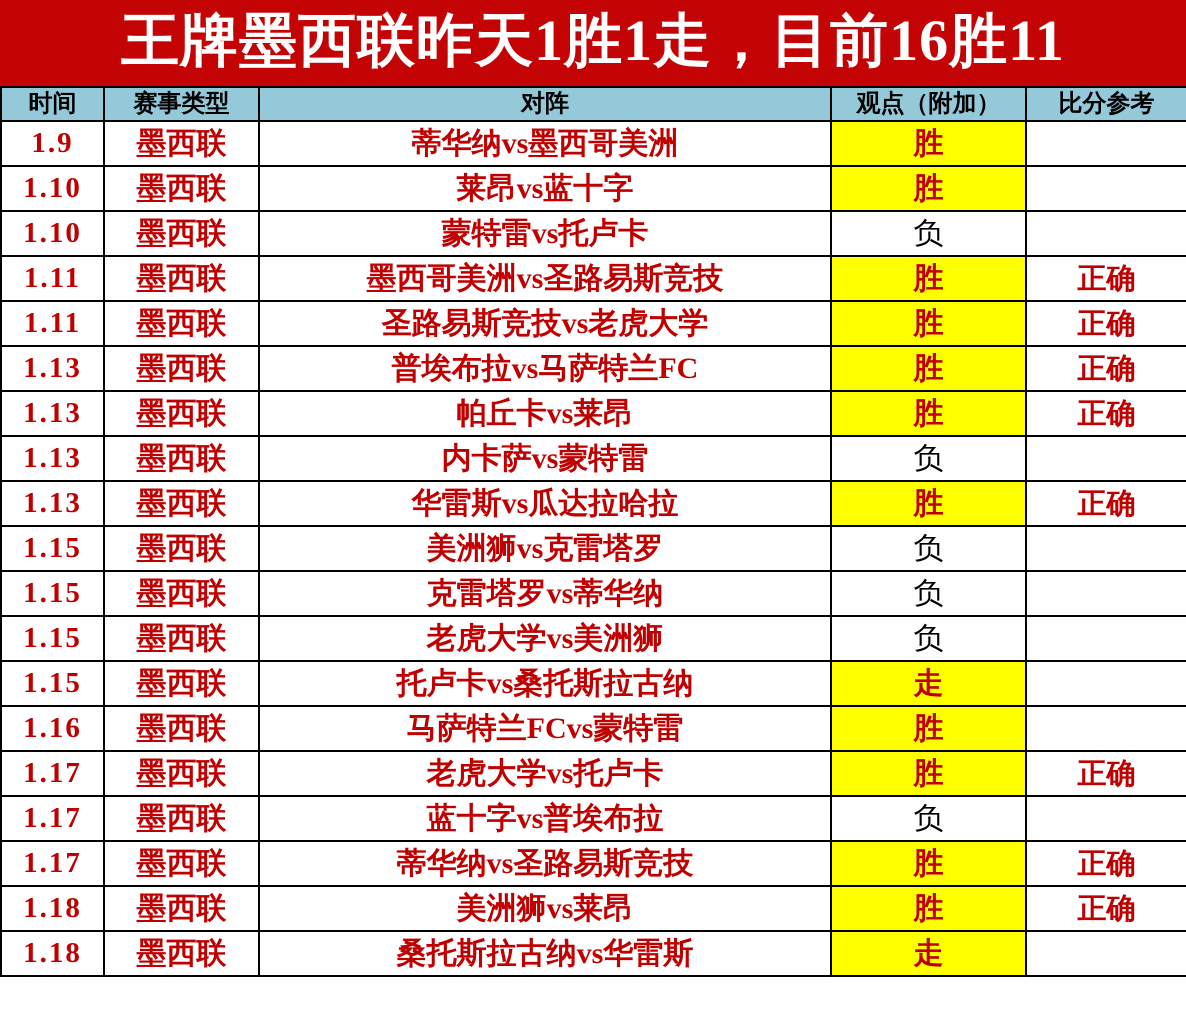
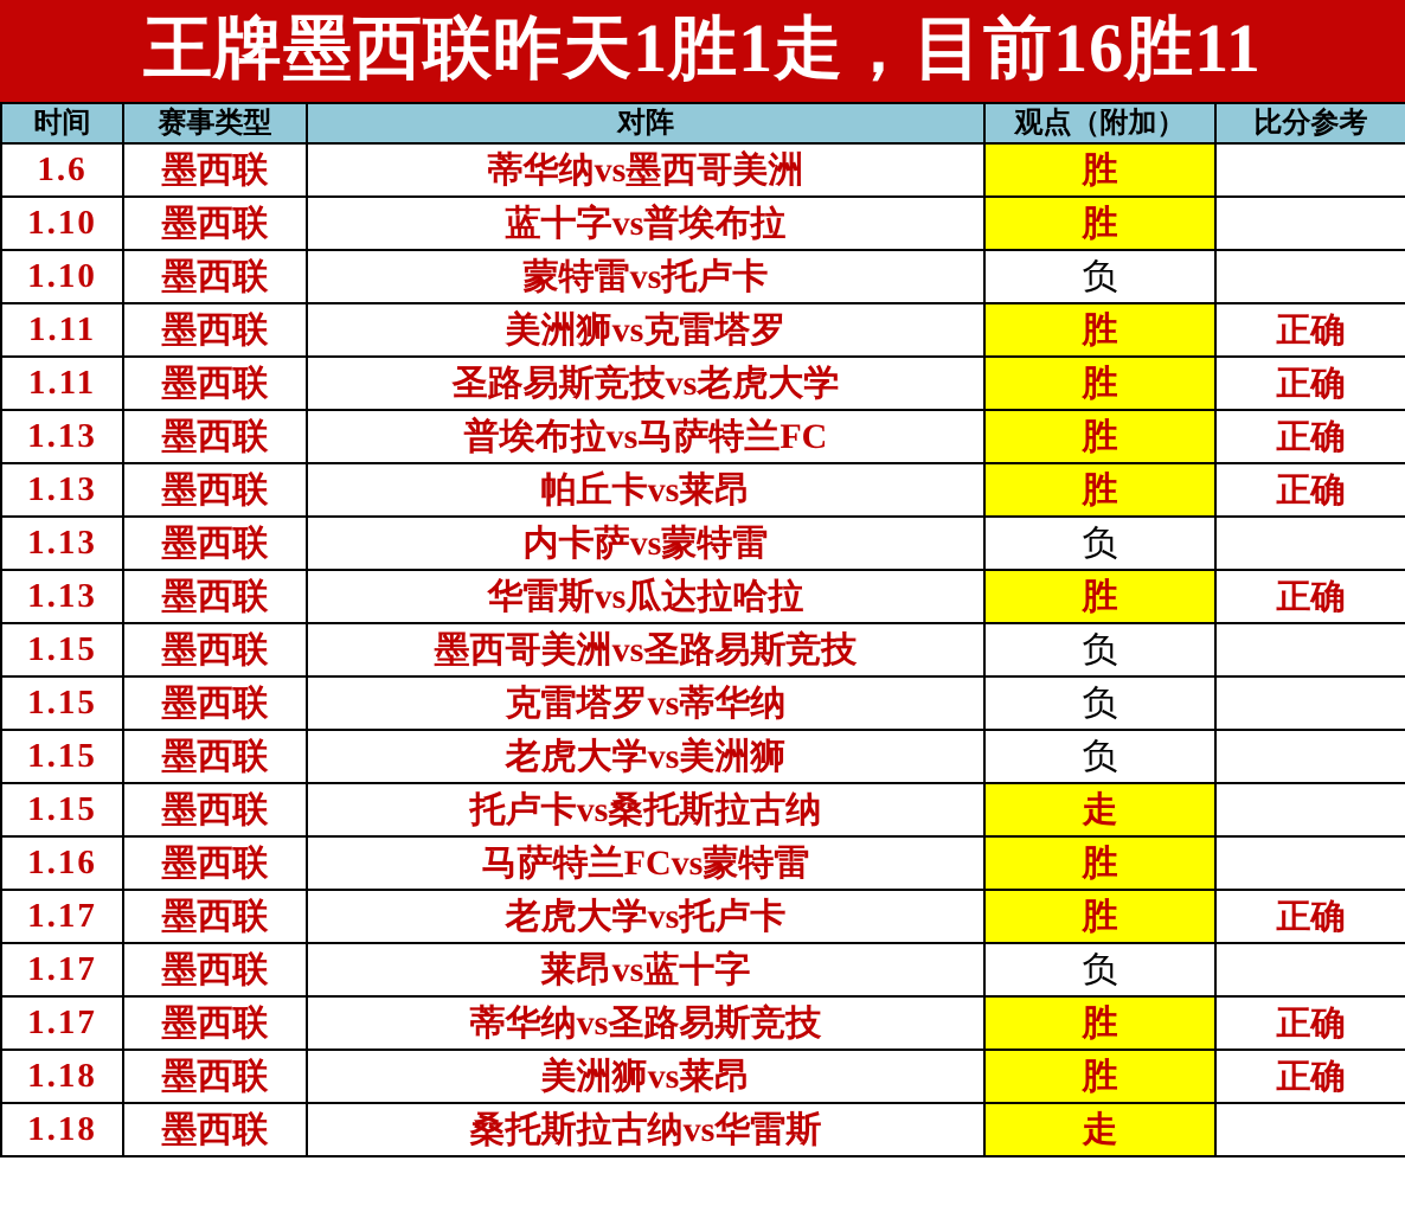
  王牌墨西联昨天1胜1走，目前16胜11
  时间	赛事类型	对阵	观点（附加）	比分参考
- 1.9	墨西联	蒂华纳vs墨西哥美洲	胜
+ 1.6	墨西联	蒂华纳vs墨西哥美洲	胜
- 1.10	墨西联	莱昂vs蓝十字	胜
+ 1.10	墨西联	蓝十字vs普埃布拉	胜
  1.10	墨西联	蒙特雷vs托卢卡	负
- 1.11	墨西联	墨西哥美洲vs圣路易斯竞技	胜	正确
+ 1.11	墨西联	美洲狮vs克雷塔罗	胜	正确
  1.11	墨西联	圣路易斯竞技vs老虎大学	胜	正确
  1.13	墨西联	普埃布拉vs马萨特兰FC	胜	正确
  1.13	墨西联	帕丘卡vs莱昂	胜	正确
  1.13	墨西联	内卡萨vs蒙特雷	负
  1.13	墨西联	华雷斯vs瓜达拉哈拉	胜	正确
- 1.15	墨西联	美洲狮vs克雷塔罗	负
+ 1.15	墨西联	墨西哥美洲vs圣路易斯竞技	负
  1.15	墨西联	克雷塔罗vs蒂华纳	负
  1.15	墨西联	老虎大学vs美洲狮	负
  1.15	墨西联	托卢卡vs桑托斯拉古纳	走
  1.16	墨西联	马萨特兰FCvs蒙特雷	胜
  1.17	墨西联	老虎大学vs托卢卡	胜	正确
- 1.17	墨西联	蓝十字vs普埃布拉	负
+ 1.17	墨西联	莱昂vs蓝十字	负
  1.17	墨西联	蒂华纳vs圣路易斯竞技	胜	正确
  1.18	墨西联	美洲狮vs莱昂	胜	正确
  1.18	墨西联	桑托斯拉古纳vs华雷斯	走
